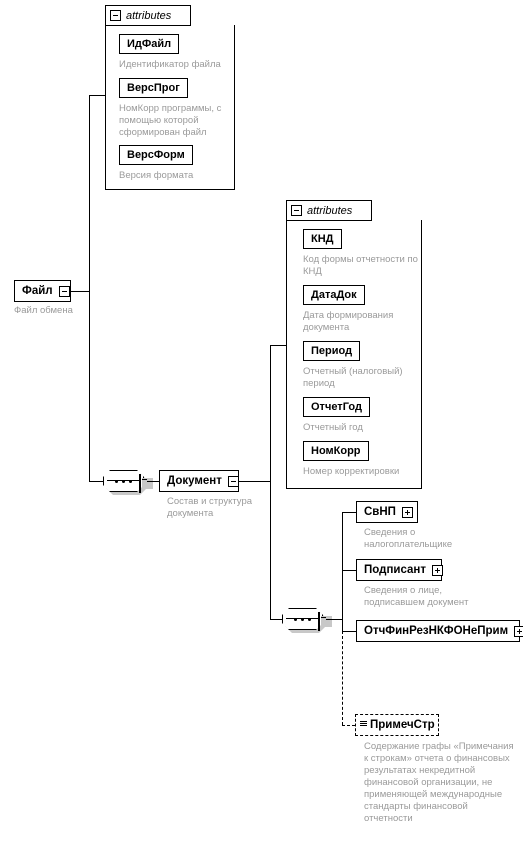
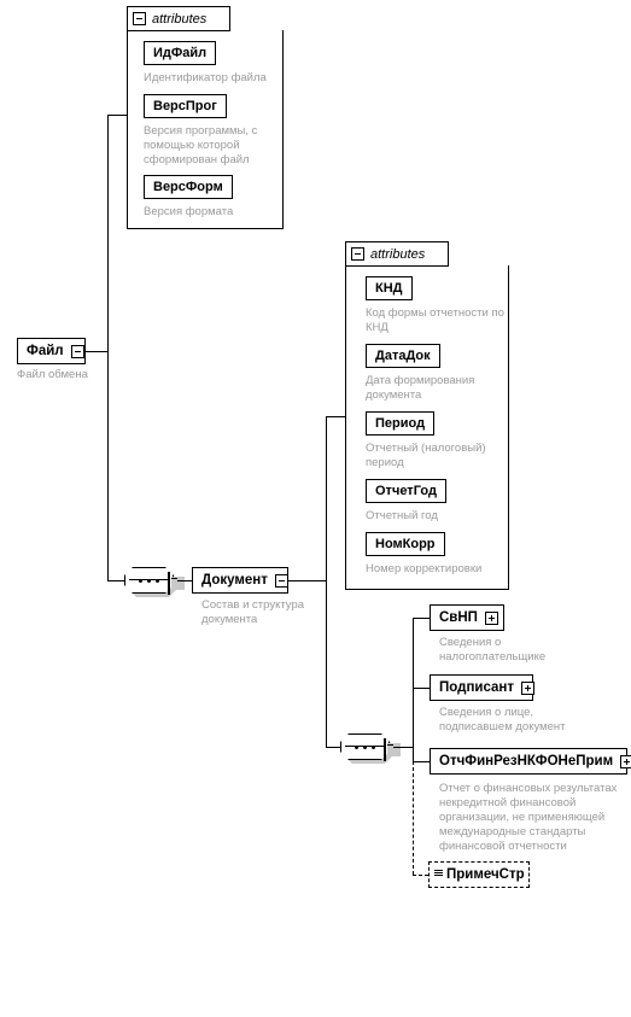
  attributes
  ИдФайл
  Идентификатор файла
  ВерсПрог
- НомКорр программы, с помощью которой сформирован файл
+ Версия программы, с помощью которой сформирован файл
  ВерсФорм
  Версия формата
  Файл
  Файл обмена
  Документ
  Состав и структура документа
  attributes
  КНД
  Код формы отчетности по КНД
  ДатаДок
  Дата формирования документа
  Период
  Отчетный (налоговый) период
  ОтчетГод
  Отчетный год
  НомКорр
  Номер корректировки
  СвНП
  Сведения о налогоплательщике
  Подписант
  Сведения о лице, подписавшем документ
  ОтчФинРезНКФОНеПрим
+ Отчет о финансовых результатах некредитной финансовой организации, не применяющей международные стандарты финансовой отчетности
  ПримечСтр
- Содержание графы «Примечания к строкам» отчета о финансовых результатах некредитной финансовой организации, не применяющей международные стандарты финансовой отчетности
